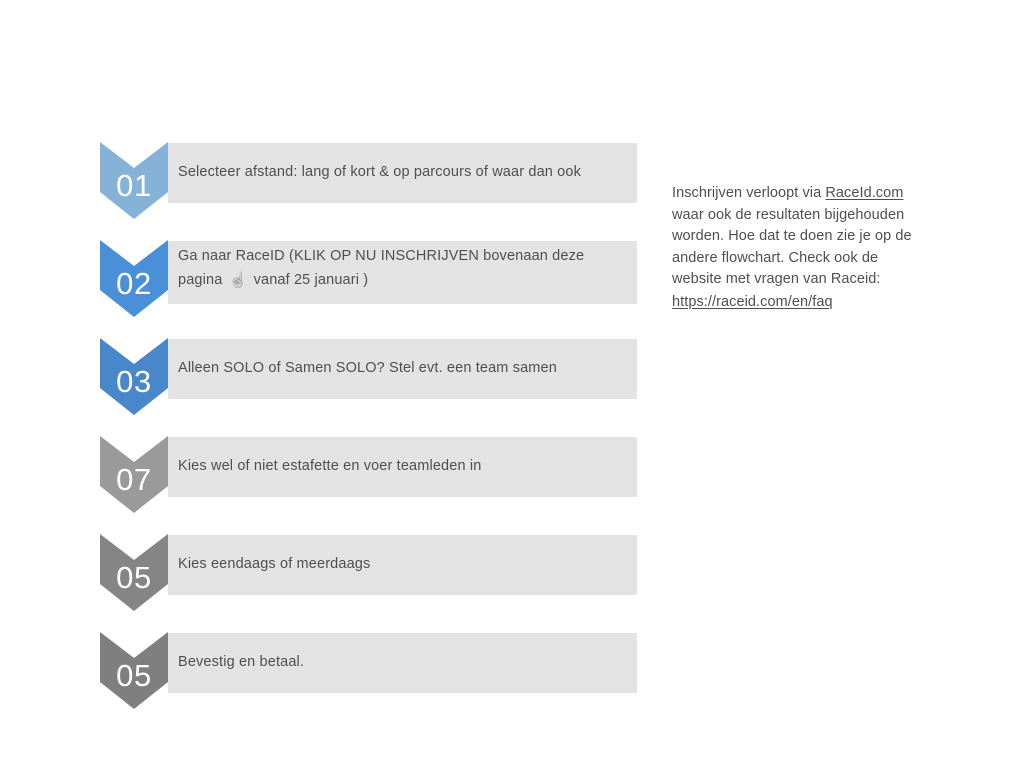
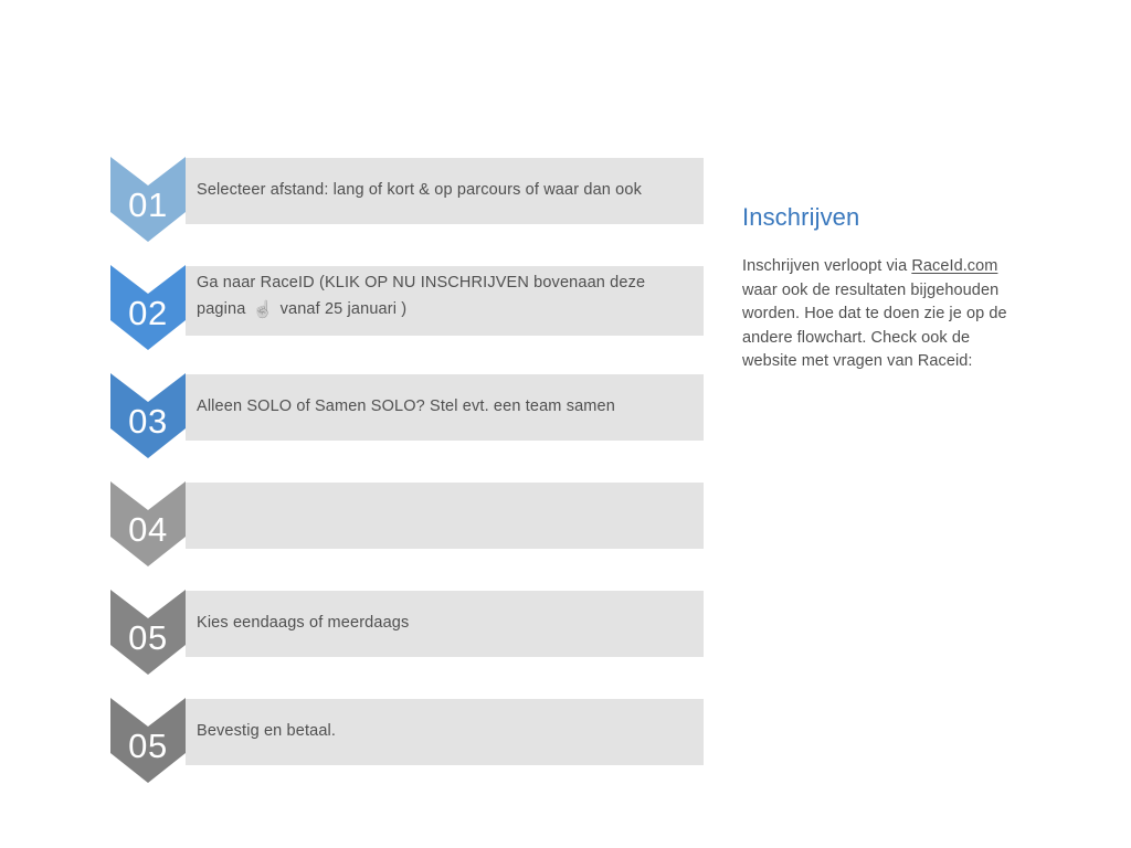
  01
  Selecteer afstand: lang of kort & op parcours of waar dan ook
  02
  Ga naar RaceID (KLIK OP NU INSCHRIJVEN bovenaan deze pagina ☝ vanaf 25 januari )
  03
  Alleen SOLO of Samen SOLO? Stel evt. een team samen
- 07
+ 04
- Kies wel of niet estafette en voer teamleden in
  05
  Kies eendaags of meerdaags
  05
  Bevestig en betaal.
+ Inschrijven
  Inschrijven verloopt via RaceId.com waar ook de resultaten bijgehouden worden. Hoe dat te doen zie je op de andere flowchart. Check ook de website met vragen van Raceid:
- https://raceid.com/en/faq
